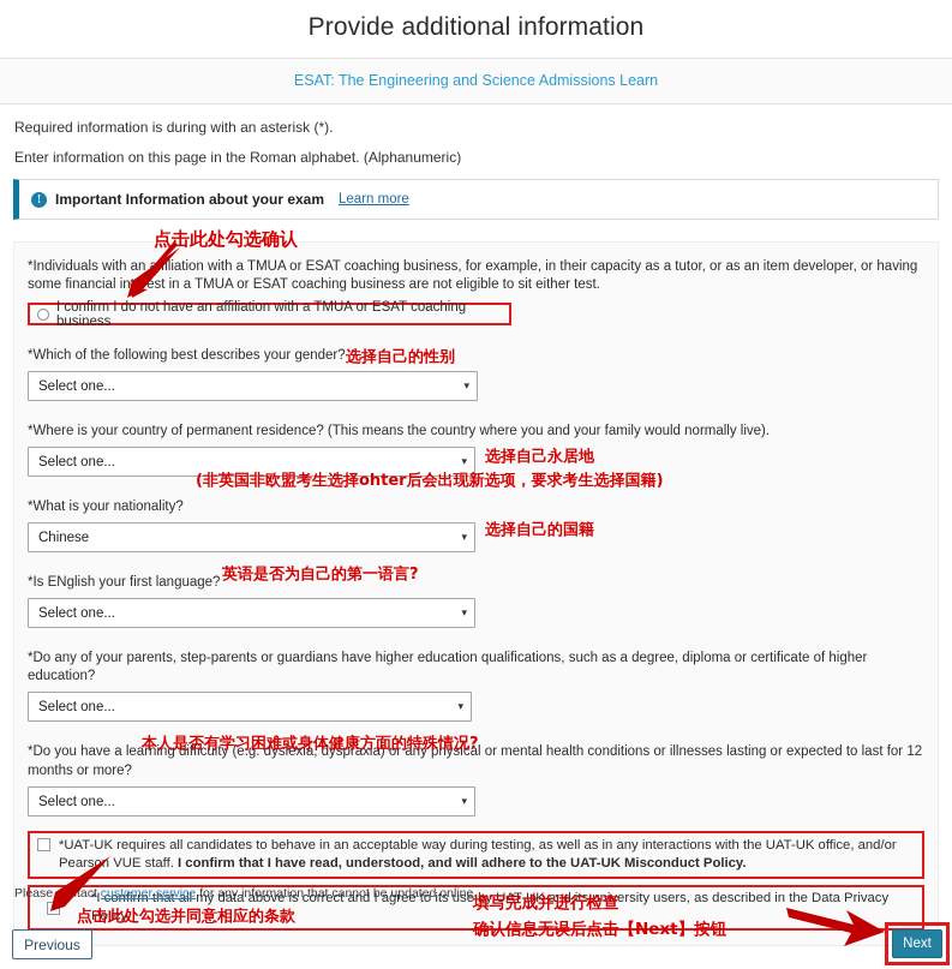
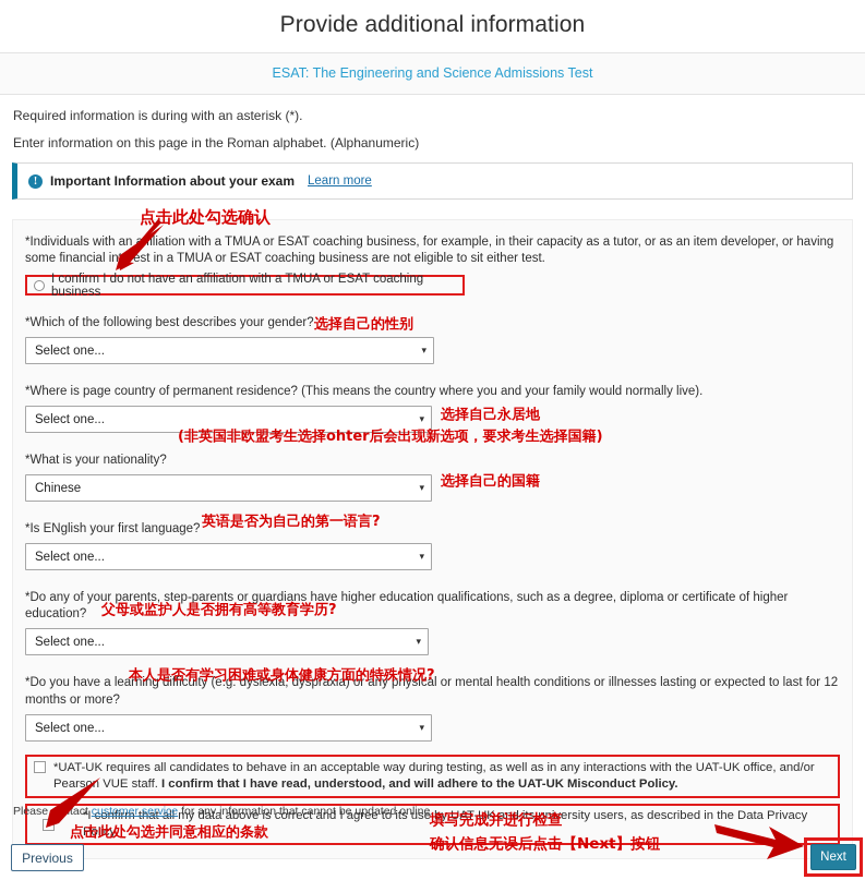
  Provide additional information
- ESAT: The Engineering and Science Admissions Learn
+ ESAT: The Engineering and Science Admissions Test
  Required information is during with an asterisk (*).
  Enter information on this page in the Roman alphabet. (Alphanumeric)
  !
  Important Information about your exam
  Learn more
  *Individuals with aniliation with a TMUA or ESAT coaching business, for example, in their capacity as a tutor, or as an item developer, or having some financial inest in a TMUA or ESAT coaching business are not eligible to sit either test.
  I confirm I do not have an affiliation with a TMUA or ESAT coaching business
  *Which of the following best describes your gender?
  Select one...
  ▾
- *Where is your country of permanent residence? (This means the country where you and your family would normally live).
+ *Where is page country of permanent residence? (This means the country where you and your family would normally live).
  Select one...
  ▾
  *What is your nationality?
  Chinese
  ▾
  *Is ENglish your first language?
  Select one...
  ▾
  *Do any of your parents, step-parents or guardians have higher education qualifications, such as a degree, diploma or certificate of higher education?
  Select one...
  ▾
  *Do you have a learning difficulty (e.g. dyslexia, dyspraxia) or any physical or mental health conditions or illnesses lasting or expected to last for 12 months or more?
  Select one...
  ▾
  *UAT-UK requires all candidates to behave in an acceptable way during testing, as well as in any interactions with the UAT-UK office, and/or Pearson VUE staff. I confirm that I have read, understood, and will adhere to the UAT-UK Misconduct Policy.
  *I confirm that all my data above is correct and I agree to its use by UAT-UK and its university users, as described in the Data Privacy Policy.
  Pleasetact customer service for any information that cannot be updated online.
  Previous
  Next
  点击此处勾选确认
  选择自己的性别
  选择自己永居地
  (非英国非欧盟考生选择ohter后会出现新选项，要求考生选择国籍)
  选择自己的国籍
  英语是否为自己的第一语言?
+ 父母或监护人是否拥有高等教育学历?
  本人是否有学习困难或身体健康方面的特殊情况?
  点击此处勾选并同意相应的条款
  填写完成并进行检查
  确认信息无误后点击【Next】按钮
